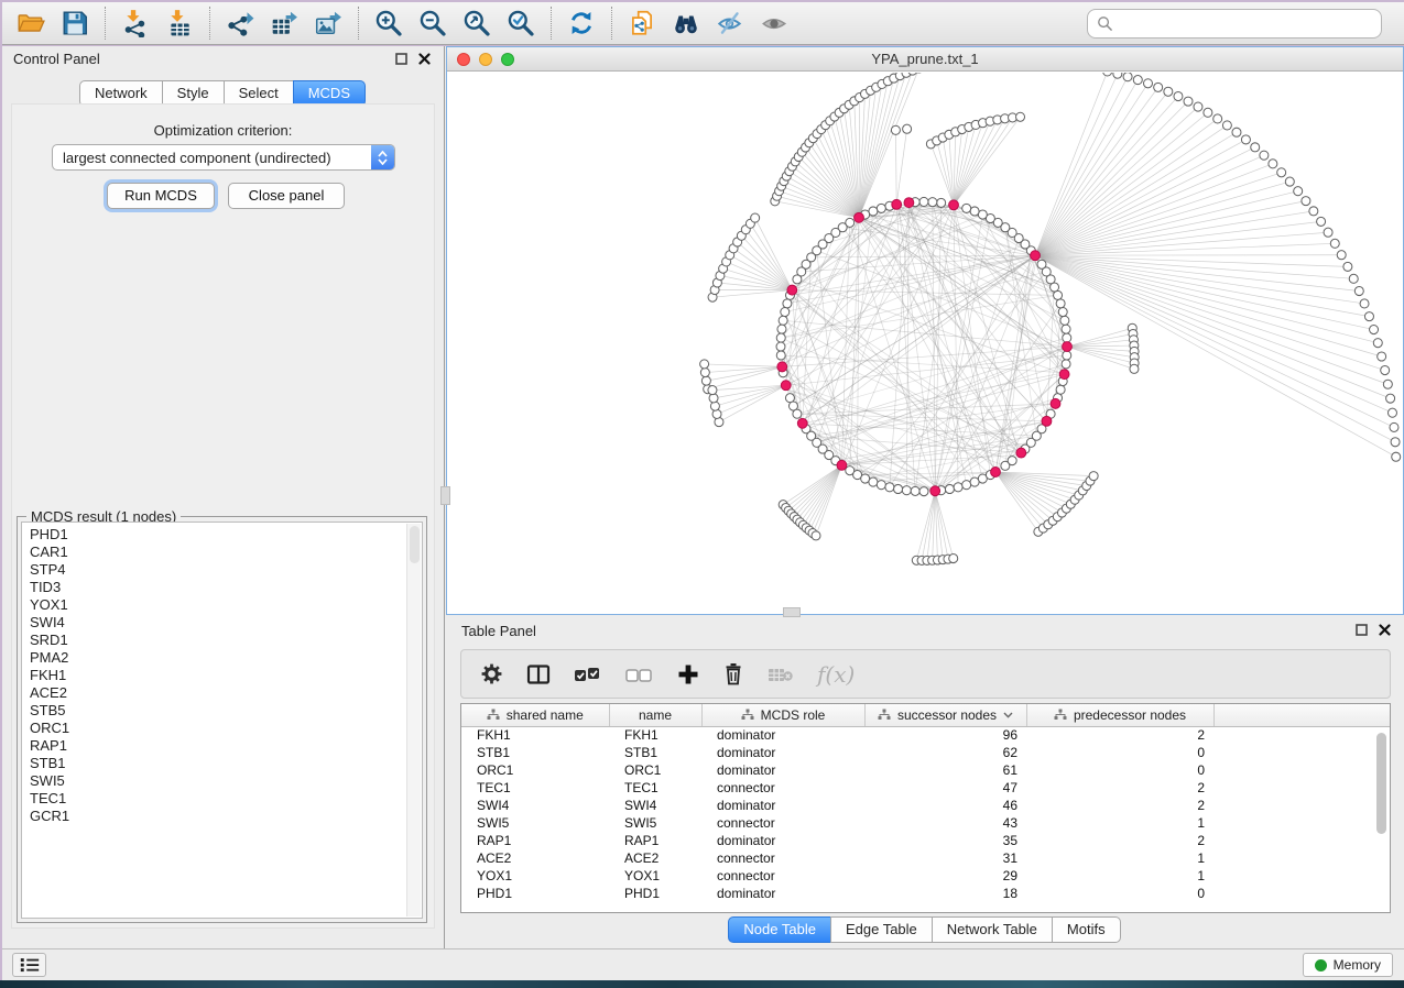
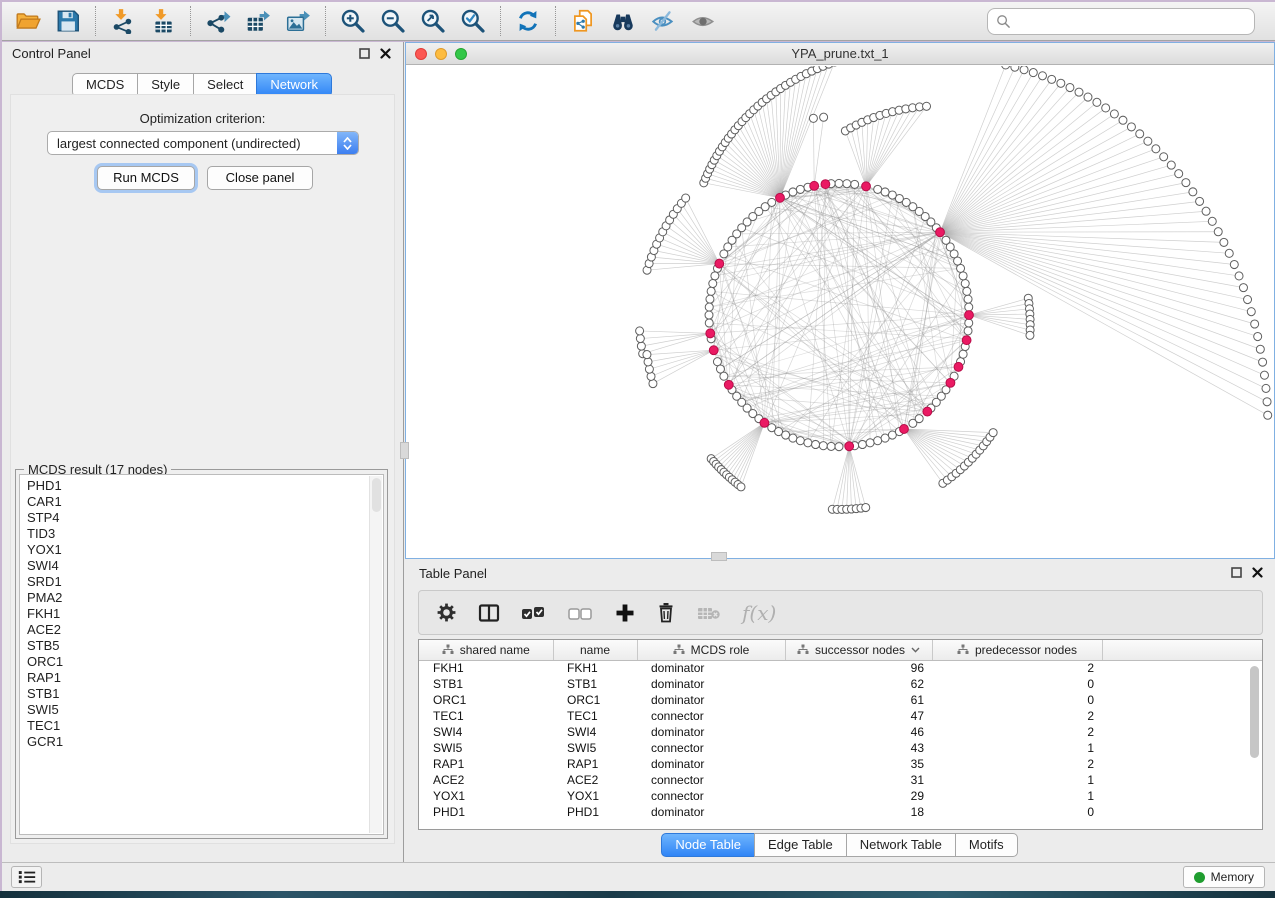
  Control Panel
- Network
+ MCDS
  Style
  Select
- MCDS
+ Network
  Optimization criterion:
  largest connected component (undirected)
  Run MCDS
  Close panel
- MCDS result (1 nodes)
+ MCDS result (17 nodes)
  PHD1
  CAR1
  STP4
  TID3
  YOX1
  SWI4
  SRD1
  PMA2
  FKH1
  ACE2
  STB5
  ORC1
  RAP1
  STB1
  SWI5
  TEC1
  GCR1
  YPA_prune.txt_1
  Table Panel
  f(x)
  shared name	name	MCDS role	successor nodes	predecessor nodes
  FKH1	FKH1	dominator	96	2
  STB1	STB1	dominator	62	0
  ORC1	ORC1	dominator	61	0
  TEC1	TEC1	connector	47	2
  SWI4	SWI4	dominator	46	2
  SWI5	SWI5	connector	43	1
  RAP1	RAP1	dominator	35	2
  ACE2	ACE2	connector	31	1
  YOX1	YOX1	connector	29	1
  PHD1	PHD1	dominator	18	0
  Node Table
  Edge Table
  Network Table
  Motifs
  Memory
